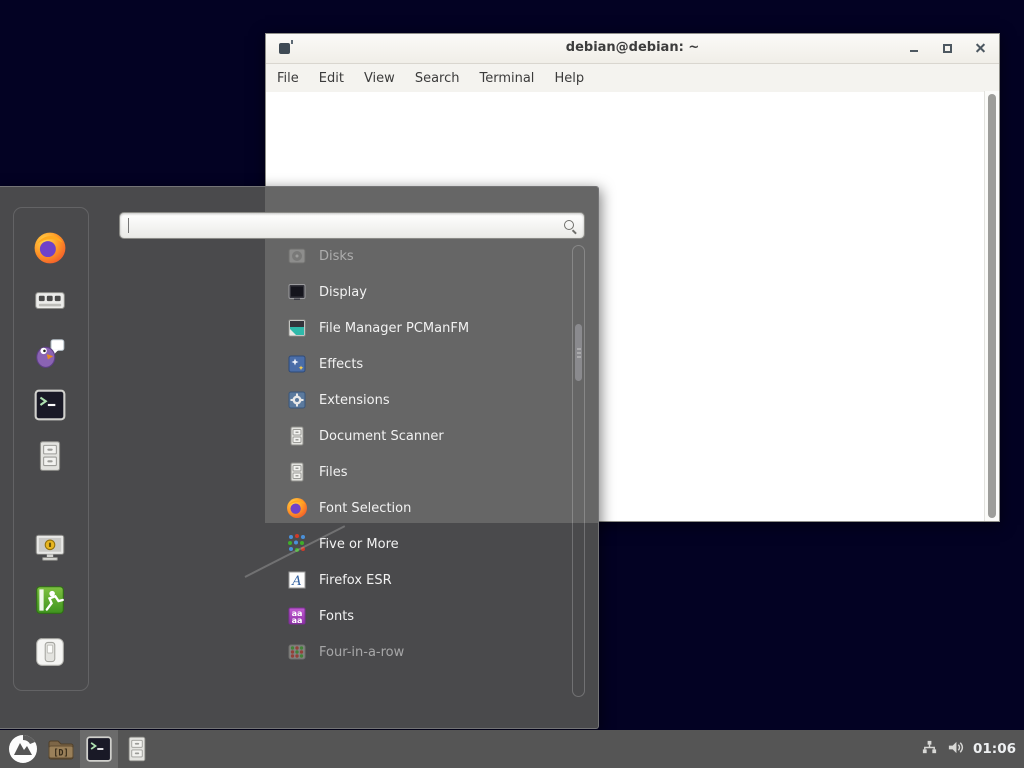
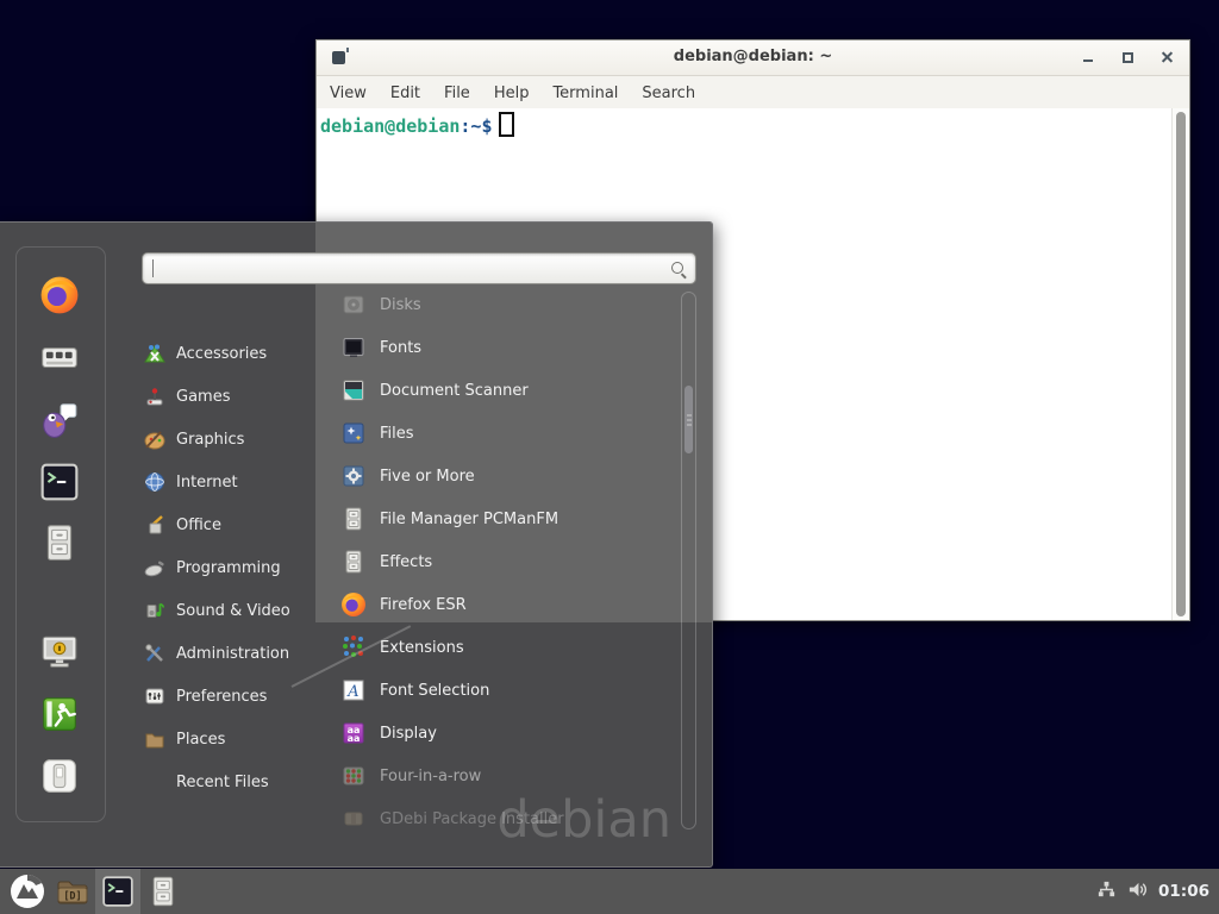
  debian@debian: ~
- File
+ View
  Edit
- View
+ File
- Search
+ Help
  Terminal
- Help
+ Search
+ debian@debian:~$
+ Accessories
+ Games
+ Graphics
+ Internet
+ Office
+ Programming
+ Sound & Video
+ Administration
+ Preferences
+ Places
+ Recent Files
  Disks
- Display
+ Fonts
- File Manager PCManFM
+ Document Scanner
- Effects
+ Files
- Extensions
+ Five or More
- Document Scanner
+ File Manager PCManFM
- Files
+ Effects
- Font Selection
+ Firefox ESR
- Five or More
+ Extensions
  A
- Firefox ESR
+ Font Selection
  aa
  aa
- Fonts
+ Display
  Four-in-a-row
+ GDebi Package Installer
+ debian
  [D]
  01:06
